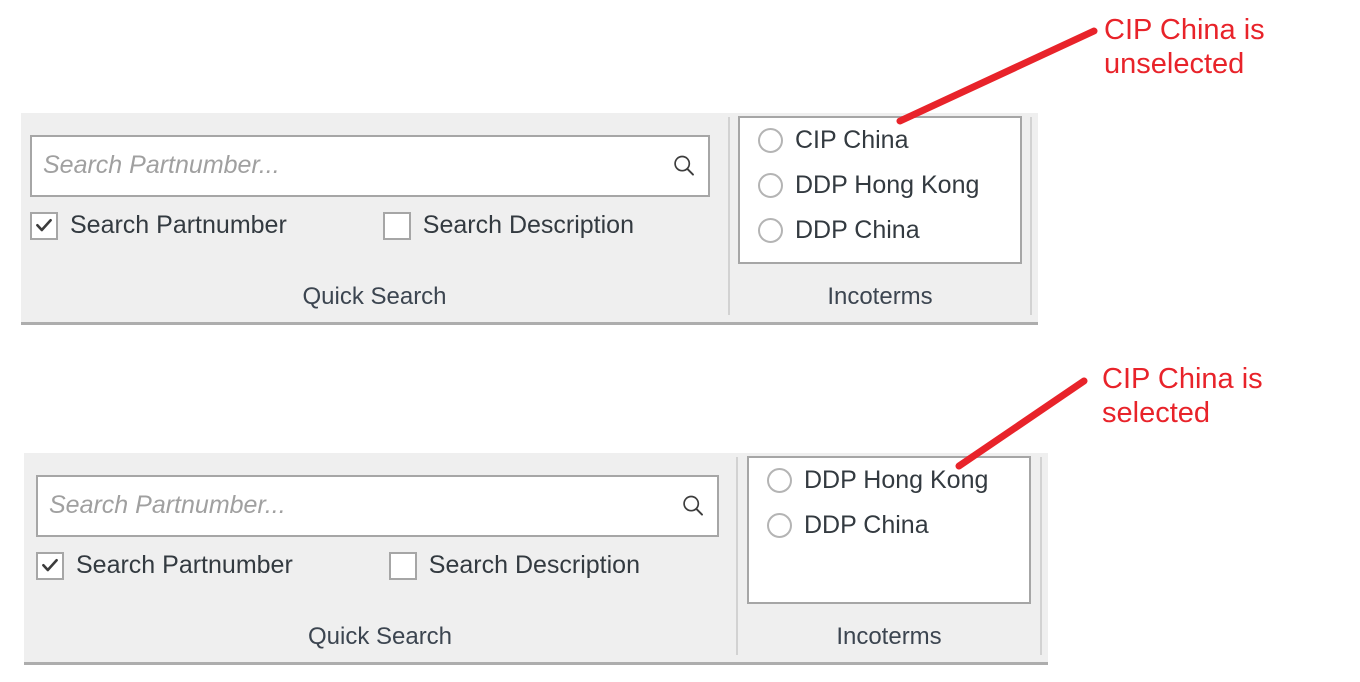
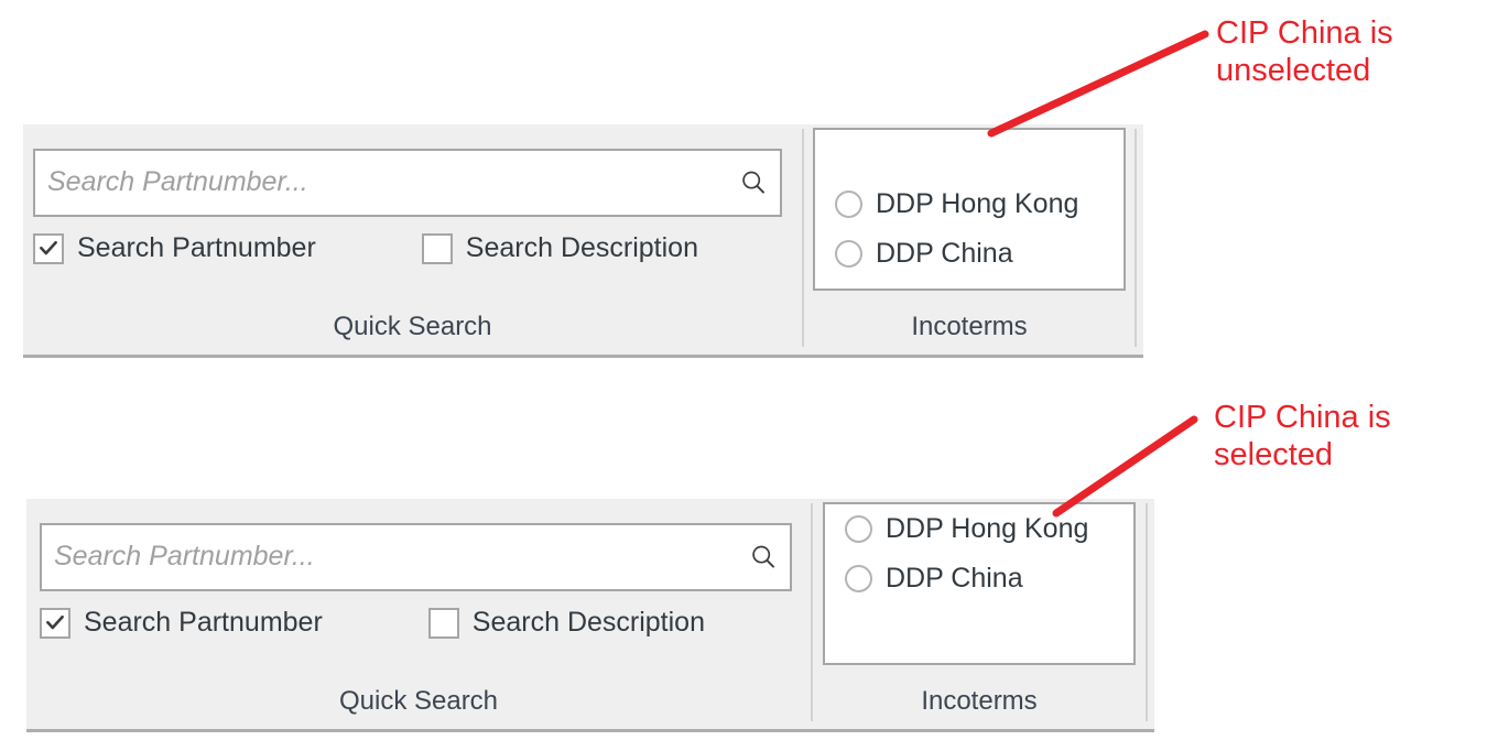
  Search Partnumber...
  Search Partnumber
  Search Description
  Quick Search
- CIP China
  DDP Hong Kong
  DDP China
  Incoterms
  Search Partnumber...
  Search Partnumber
  Search Description
  Quick Search
  DDP Hong Kong
  DDP China
  Incoterms
  CIP China is
  unselected
  CIP China is
  selected
